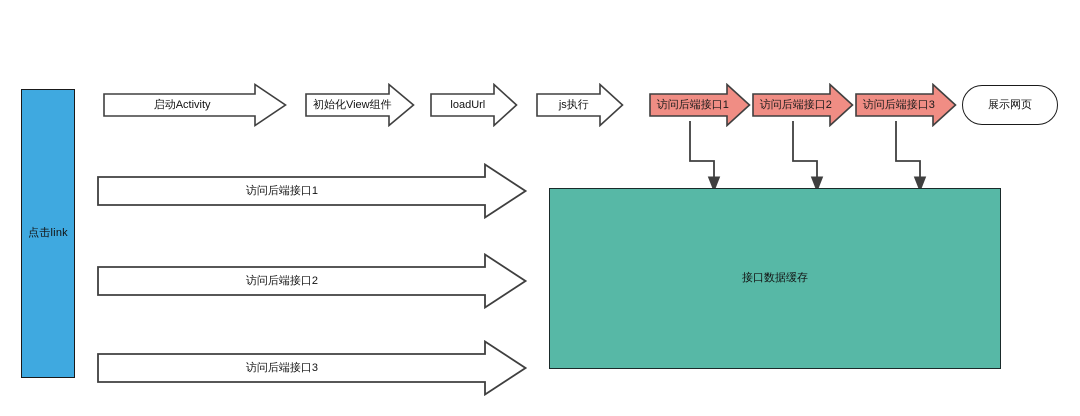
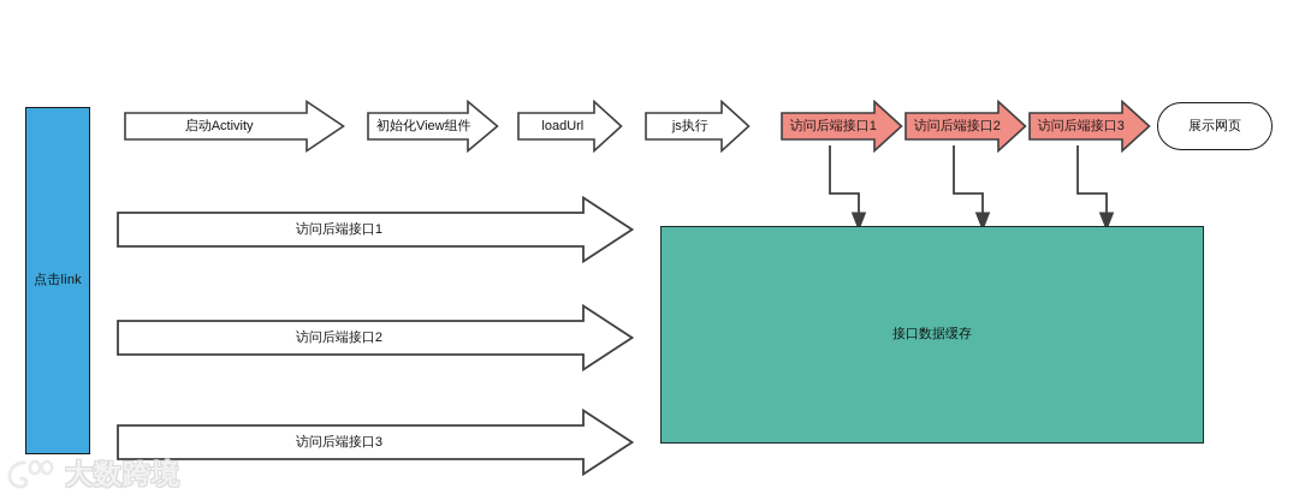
  点击link
  启动Activity
  初始化View组件
  loadUrl
  js执行
  访问后端接口1
  访问后端接口2
  访问后端接口3
  展示网页
  接口数据缓存
  访问后端接口1
  访问后端接口2
  访问后端接口3
+ 大数跨境
